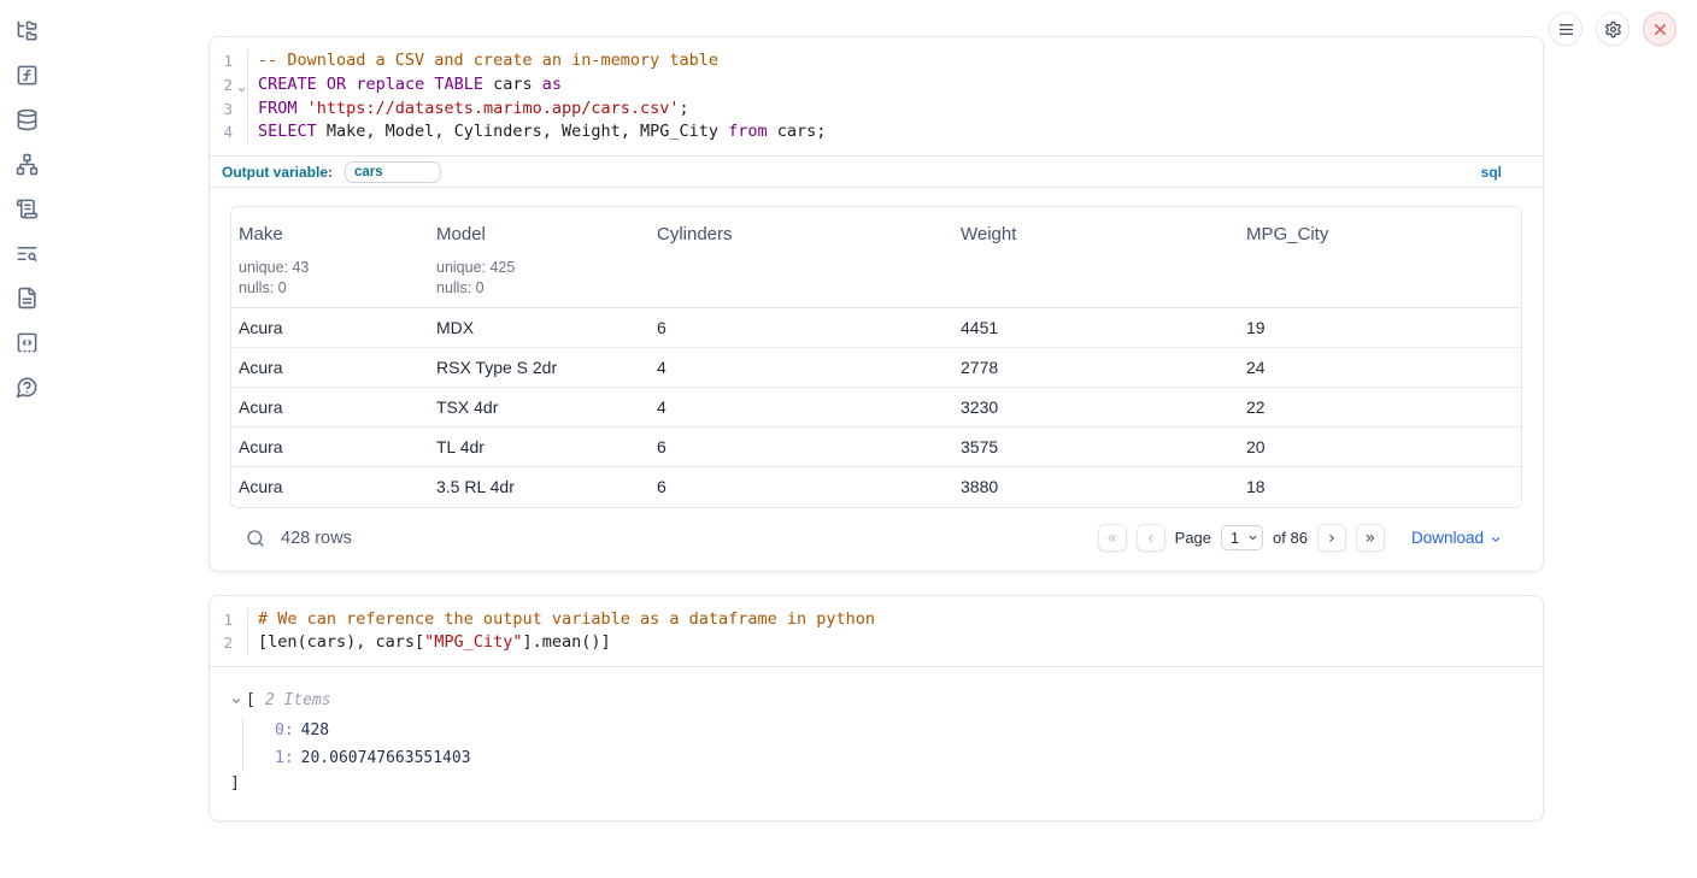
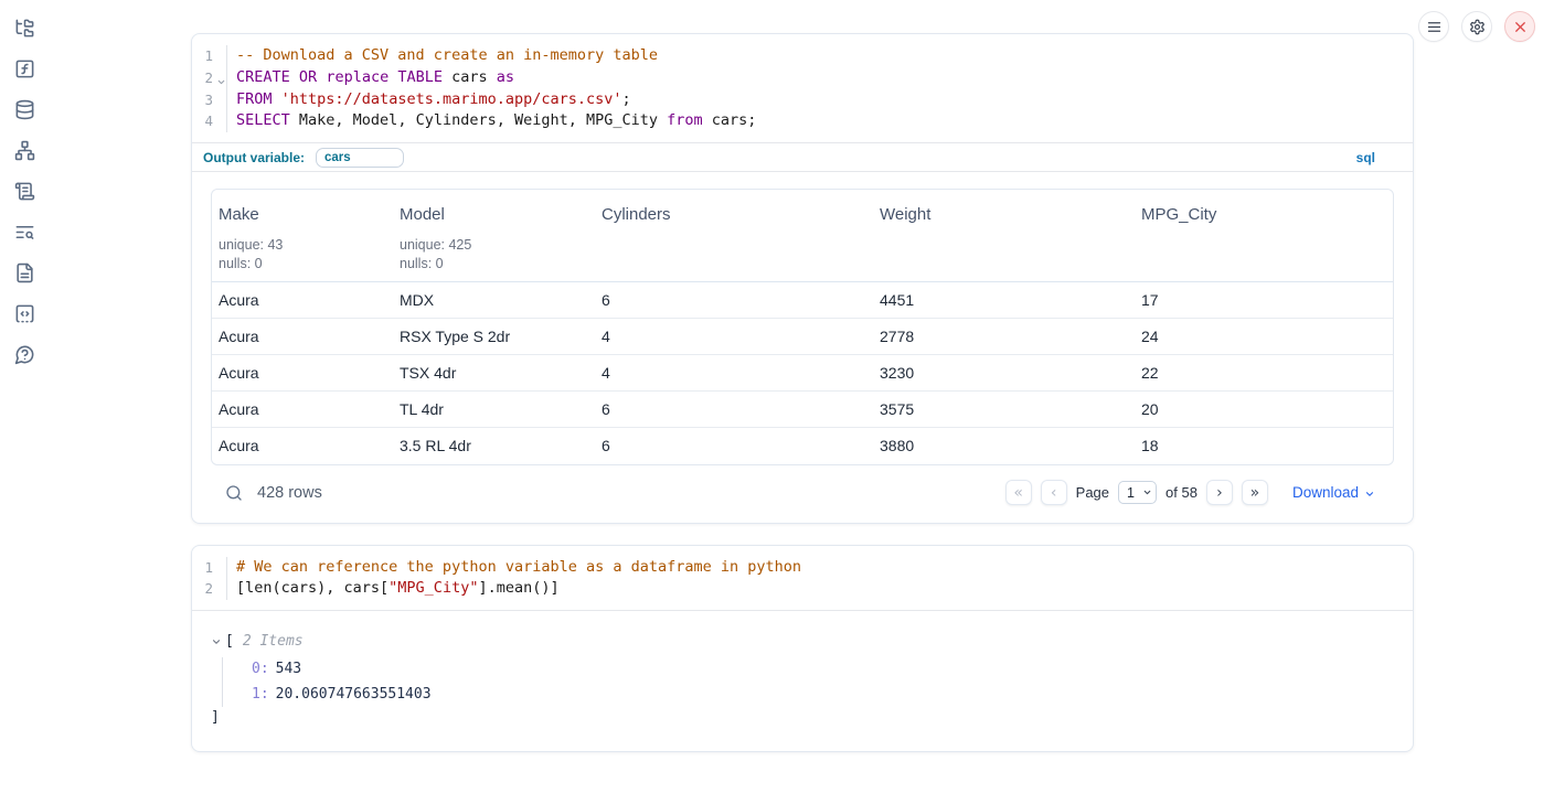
  1
  2
  3
  4
  -- Download a CSV and create an in-memory table
  CREATE OR replace TABLE cars as
  FROM 'https://datasets.marimo.app/cars.csv';
  SELECT Make, Model, Cylinders, Weight, MPG_City from cars;
  Output variable:
  cars
  sql
  Makeunique: 43nulls: 0	Modelunique: 425nulls: 0	Cylinders	Weight	MPG_City
- Acura	MDX	6	4451	19
+ Acura	MDX	6	4451	17
  Acura	RSX Type S 2dr	4	2778	24
  Acura	TSX 4dr	4	3230	22
  Acura	TL 4dr	6	3575	20
  Acura	3.5 RL 4dr	6	3880	18
  428 rows
  «
  ‹
  Page
  1
- of 86
+ of 58
  ›
  »
  Download
  1
  2
- # We can reference the output variable as a dataframe in python
+ # We can reference the python variable as a dataframe in python
  [len(cars), cars["MPG_City"].mean()]
  [
  2 Items
- 0: 428
+ 0: 543
  1: 20.060747663551403
  ]
